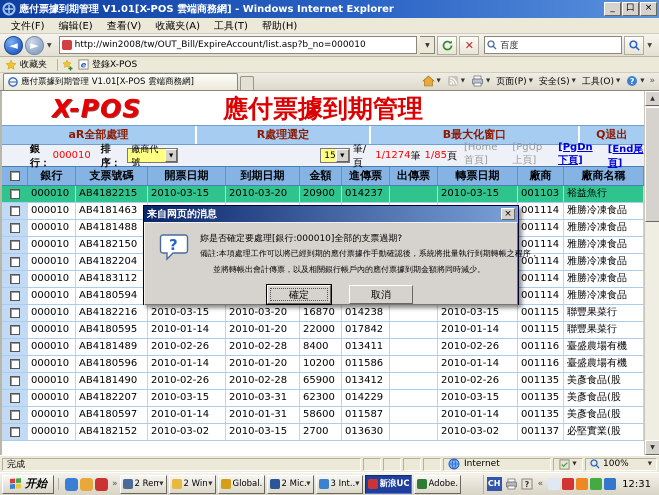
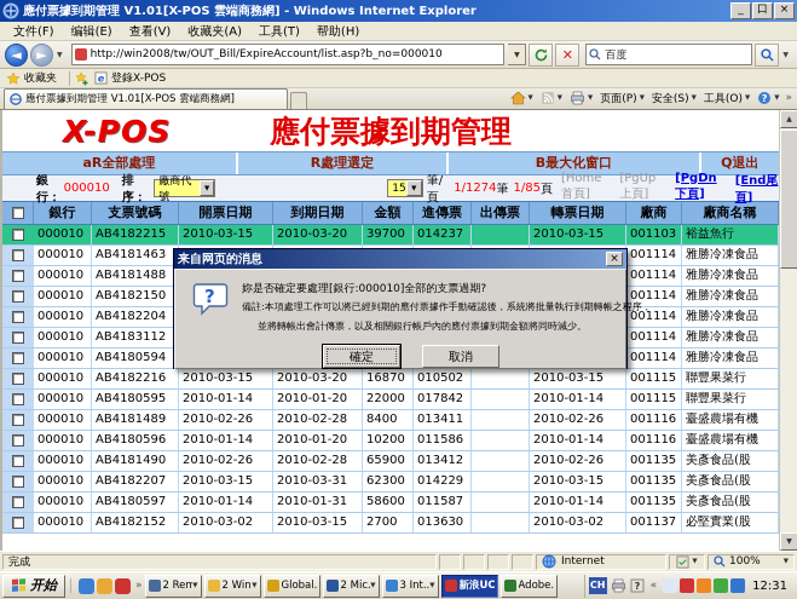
  應付票據到期管理 V1.01[X-POS 雲端商務網] - Windows Internet Explorer
  _
  口
  ×
  文件(F)
  编辑(E)
  查看(V)
  收藏夹(A)
  工具(T)
  帮助(H)
  ◄
  ►
  http://win2008/tw/OUT_Bill/ExpireAccount/list.asp?b_no=000010
  ✕
  百度
  收藏夹
  e
  登錄X-POS
  應付票據到期管理 V1.01[X-POS 雲端商務網]
  页面(P)
  安全(S)
  工具(O)
  ?
  »
  X-POS
  應付票據到期管理
  aR全部處理
  R處理選定
  B最大化窗口
  Q退出
  銀行：
  000010
  排序：
  廠商代號
  15
  筆/頁
  1/1274
  筆
  1/85
  頁
  [Home首頁]
  [PgUp上頁]
  [PgDn下頁]
  [End尾頁]
  銀行
  支票號碼
  開票日期
  到期日期
  金額
  進傳票
  出傳票
  轉票日期
  廠商
  廠商名稱
  000010
  AB4182215
  2010-03-15
  2010-03-20
- 20900
+ 39700
  014237
  2010-03-15
  001103
  裕益魚行
  000010
  AB4181463
  001114
  雅勝冷凍食品
  000010
  AB4181488
  001114
  雅勝冷凍食品
  000010
  AB4182150
  001114
  雅勝冷凍食品
  000010
  AB4182204
  001114
  雅勝冷凍食品
  000010
  AB4183112
  001114
  雅勝冷凍食品
  000010
  AB4180594
  001114
  雅勝冷凍食品
  000010
  AB4182216
  2010-03-15
  2010-03-20
  16870
- 014238
+ 010502
  2010-03-15
  001115
  聯豐果菜行
  000010
  AB4180595
  2010-01-14
  2010-01-20
  22000
  017842
  2010-01-14
  001115
  聯豐果菜行
  000010
  AB4181489
  2010-02-26
  2010-02-28
  8400
  013411
  2010-02-26
  001116
  臺盛農場有機
  000010
  AB4180596
  2010-01-14
  2010-01-20
  10200
  011586
  2010-01-14
  001116
  臺盛農場有機
  000010
  AB4181490
  2010-02-26
  2010-02-28
  65900
  013412
  2010-02-26
  001135
  美彥食品(股
  000010
  AB4182207
  2010-03-15
  2010-03-31
  62300
  014229
  2010-03-15
  001135
  美彥食品(股
  000010
  AB4180597
  2010-01-14
  2010-01-31
  58600
  011587
  2010-01-14
  001135
  美彥食品(股
  000010
  AB4182152
  2010-03-02
  2010-03-15
  2700
  013630
  2010-03-02
  001137
  必堅實業(股
  来自网页的消息
  ×
  ?
  妳是否確定要處理[銀行:000010]全部的支票過期?
  備註:本項處理工作可以將已經到期的應付票據作手動確認後，系統將批量執行到期轉帳之程序，
  並將轉帳出會計傳票，以及相關銀行帳戶內的應付票據到期金額將同時減少。
  確定
  取消
  完成
  Internet
  100%
  开始
  »
  Global.
  2 Mic.
  3 Int..
  新浪UC
  Adobe.
  CH
  ?
  «
  12:31
